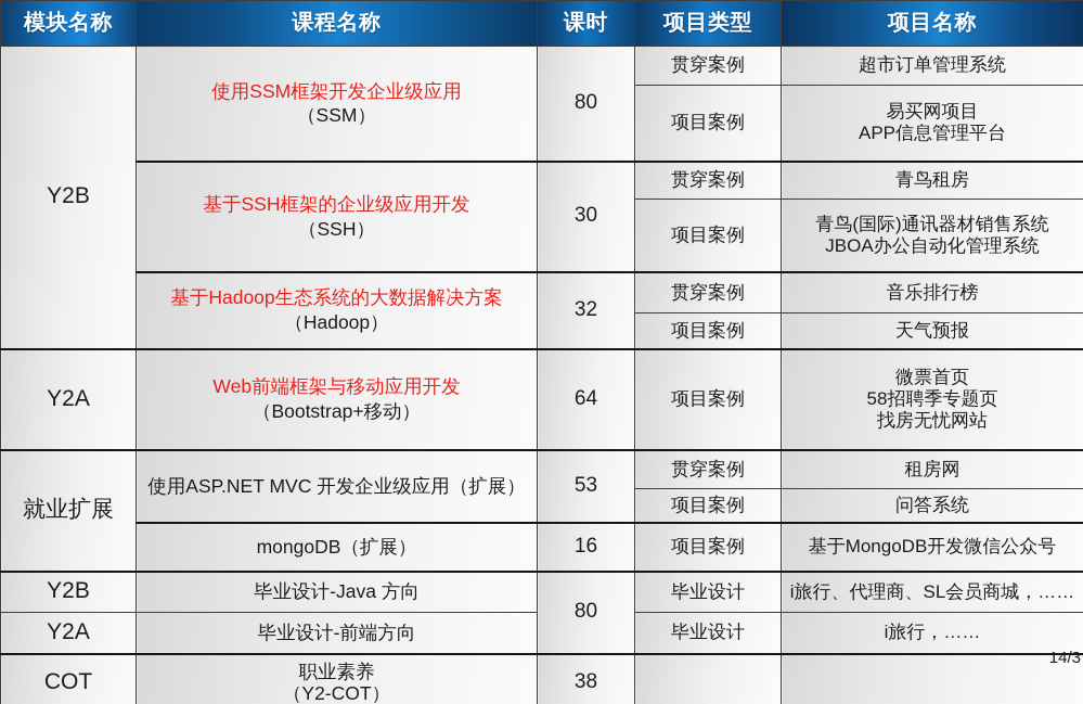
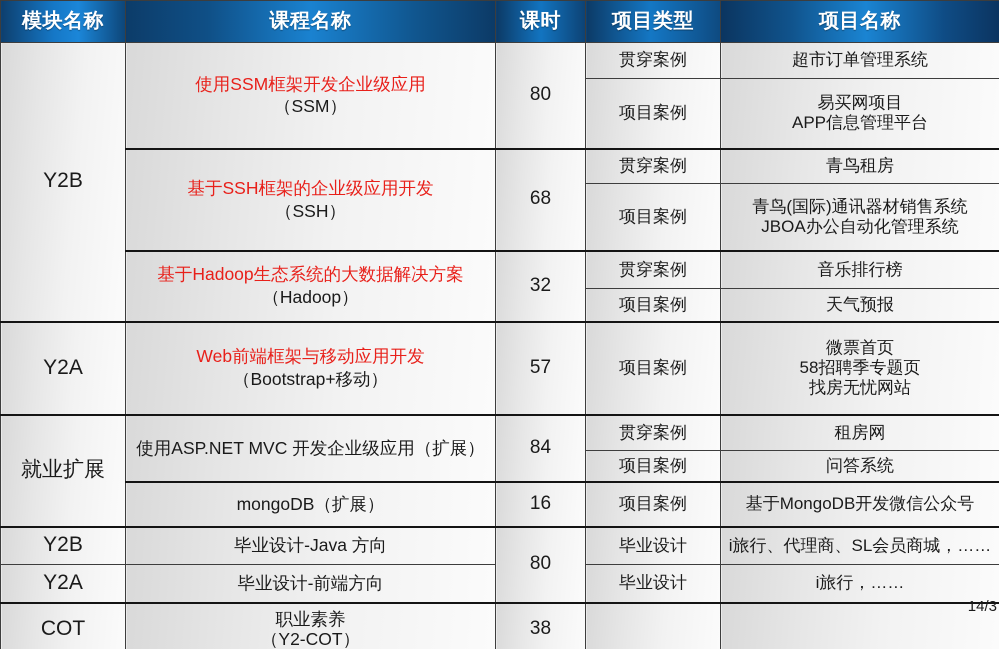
  模块名称	课程名称	课时	项目类型	项目名称
  Y2B	使用SSM框架开发企业级应用 （SSM）	80	贯穿案例	超市订单管理系统
  项目案例	易买网项目 APP信息管理平台
- 基于SSH框架的企业级应用开发 （SSH）	30	贯穿案例	青鸟租房
+ 基于SSH框架的企业级应用开发 （SSH）	68	贯穿案例	青鸟租房
  项目案例	青鸟(国际)通讯器材销售系统 JBOA办公自动化管理系统
  基于Hadoop生态系统的大数据解决方案 （Hadoop）	32	贯穿案例	音乐排行榜
  项目案例	天气预报
- Y2A	Web前端框架与移动应用开发 （Bootstrap+移动）	64	项目案例	微票首页 58招聘季专题页 找房无忧网站
+ Y2A	Web前端框架与移动应用开发 （Bootstrap+移动）	57	项目案例	微票首页 58招聘季专题页 找房无忧网站
- 就业扩展	使用ASP.NET MVC 开发企业级应用（扩展）	53	贯穿案例	租房网
+ 就业扩展	使用ASP.NET MVC 开发企业级应用（扩展）	84	贯穿案例	租房网
  项目案例	问答系统
  mongoDB（扩展）	16	项目案例	基于MongoDB开发微信公众号
  Y2B	毕业设计-Java 方向	80	毕业设计	i旅行、代理商、SL会员商城，……
  Y2A	毕业设计-前端方向	毕业设计	i旅行，……
  COT	职业素养 （Y2-COT）	38
  14/3
